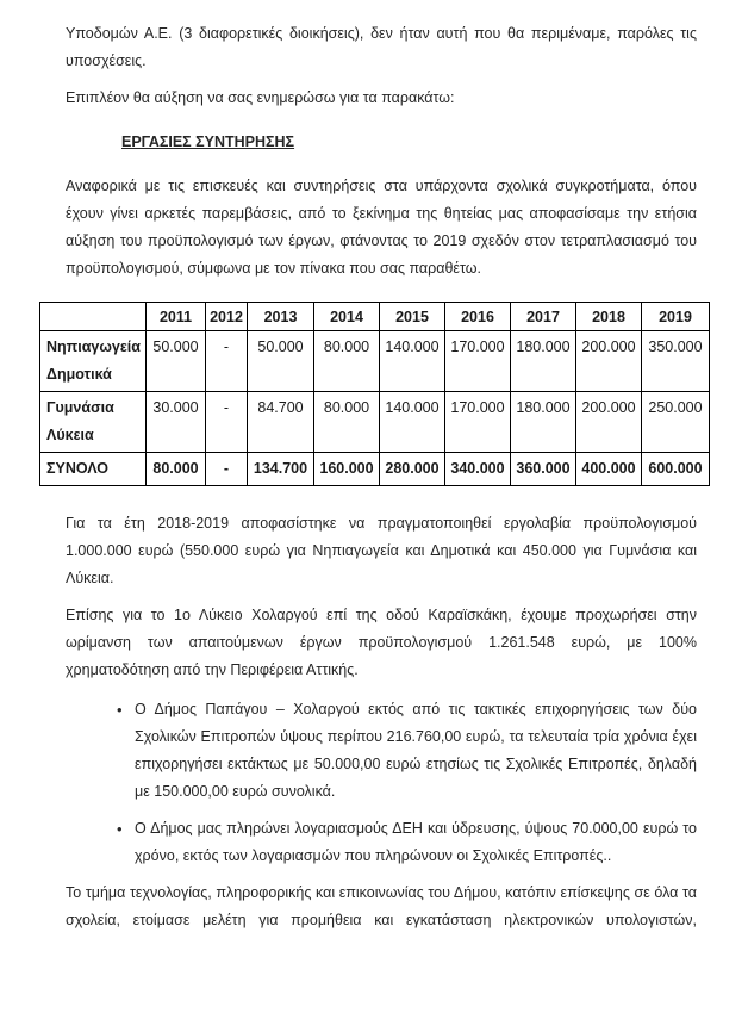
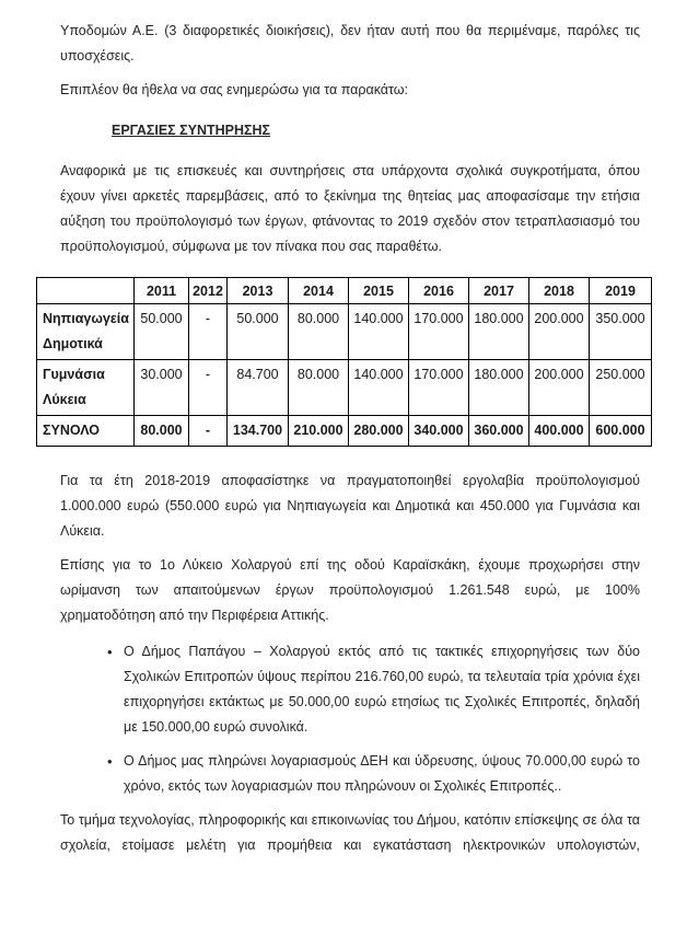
  Υποδομών Α.Ε. (3 διαφορετικές διοικήσεις), δεν ήταν αυτή που θα περιμέναμε, παρόλες τις υποσχέσεις.
- Επιπλέον θα αύξηση να σας ενημερώσω για τα παρακάτω:
+ Επιπλέον θα ήθελα να σας ενημερώσω για τα παρακάτω:
  ΕΡΓΑΣΙΕΣ ΣΥΝΤΗΡΗΣΗΣ
  Αναφορικά με τις επισκευές και συντηρήσεις στα υπάρχοντα σχολικά συγκροτήματα, όπου έχουν γίνει αρκετές παρεμβάσεις, από το ξεκίνημα της θητείας μας αποφασίσαμε την ετήσια αύξηση του προϋπολογισμό των έργων, φτάνοντας το 2019 σχεδόν στον τετραπλασιασμό του προϋπολογισμού, σύμφωνα με τον πίνακα που σας παραθέτω.
  	2011	2012	2013	2014	2015	2016	2017	2018	2019
  Νηπιαγωγεία Δημοτικά	50.000	-	50.000	80.000	140.000	170.000	180.000	200.000	350.000
  Γυμνάσια Λύκεια	30.000	-	84.700	80.000	140.000	170.000	180.000	200.000	250.000
- ΣΥΝΟΛΟ	80.000	-	134.700	160.000	280.000	340.000	360.000	400.000	600.000
+ ΣΥΝΟΛΟ	80.000	-	134.700	210.000	280.000	340.000	360.000	400.000	600.000
  Για τα έτη 2018-2019 αποφασίστηκε να πραγματοποιηθεί εργολαβία προϋπολογισμού 1.000.000 ευρώ (550.000 ευρώ για Νηπιαγωγεία και Δημοτικά και 450.000 για Γυμνάσια και Λύκεια.
  Επίσης για το 1ο Λύκειο Χολαργού επί της οδού Καραϊσκάκη, έχουμε προχωρήσει στην ωρίμανση των απαιτούμενων έργων προϋπολογισμού 1.261.548 ευρώ, με 100% χρηματοδότηση από την Περιφέρεια Αττικής.
  •
  Ο Δήμος Παπάγου – Χολαργού εκτός από τις τακτικές επιχορηγήσεις των δύο Σχολικών Επιτροπών ύψους περίπου 216.760,00 ευρώ, τα τελευταία τρία χρόνια έχει επιχορηγήσει εκτάκτως με 50.000,00 ευρώ ετησίως τις Σχολικές Επιτροπές, δηλαδή με 150.000,00 ευρώ συνολικά.
  •
  Ο Δήμος μας πληρώνει λογαριασμούς ΔΕΗ και ύδρευσης, ύψους 70.000,00 ευρώ το χρόνο, εκτός των λογαριασμών που πληρώνουν οι Σχολικές Επιτροπές..
  Το τμήμα τεχνολογίας, πληροφορικής και επικοινωνίας του Δήμου, κατόπιν επίσκεψης σε όλα τα σχολεία, ετοίμασε μελέτη για προμήθεια και εγκατάσταση ηλεκτρονικών υπολογιστών,
